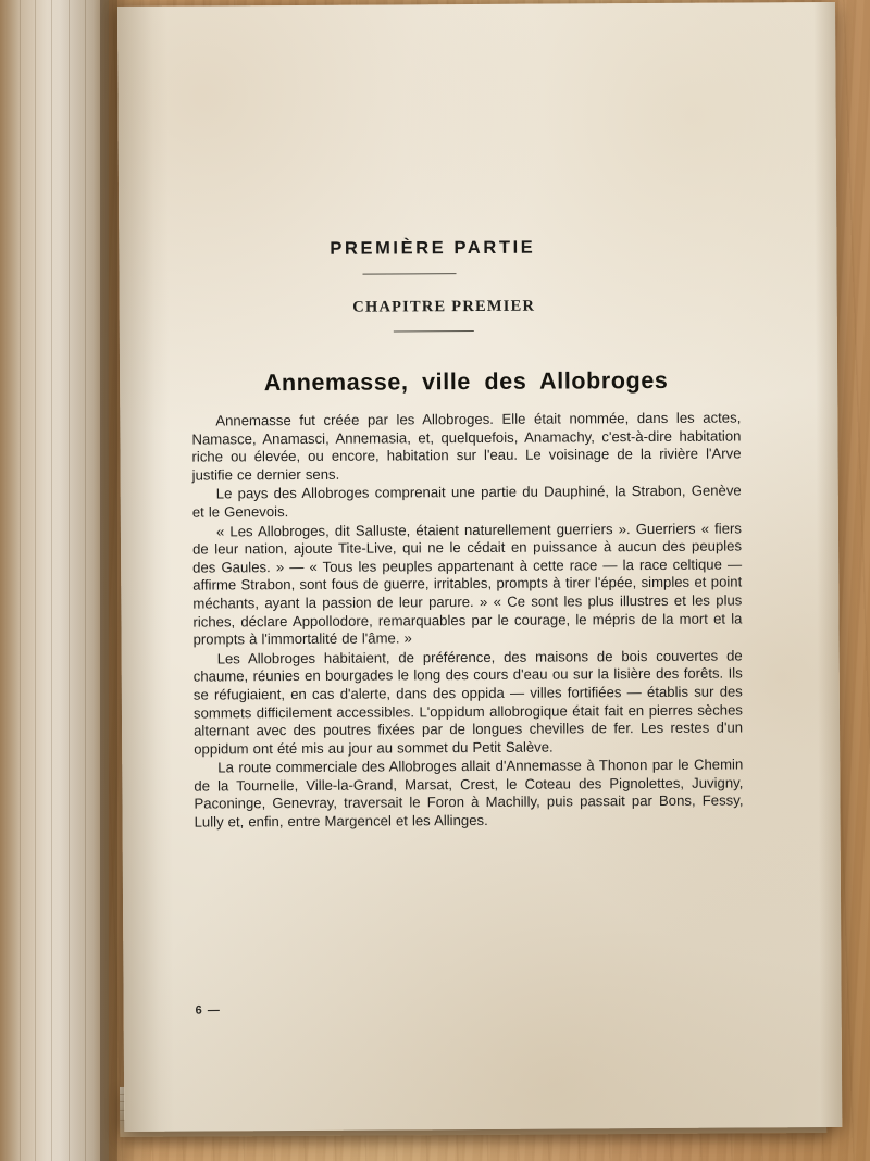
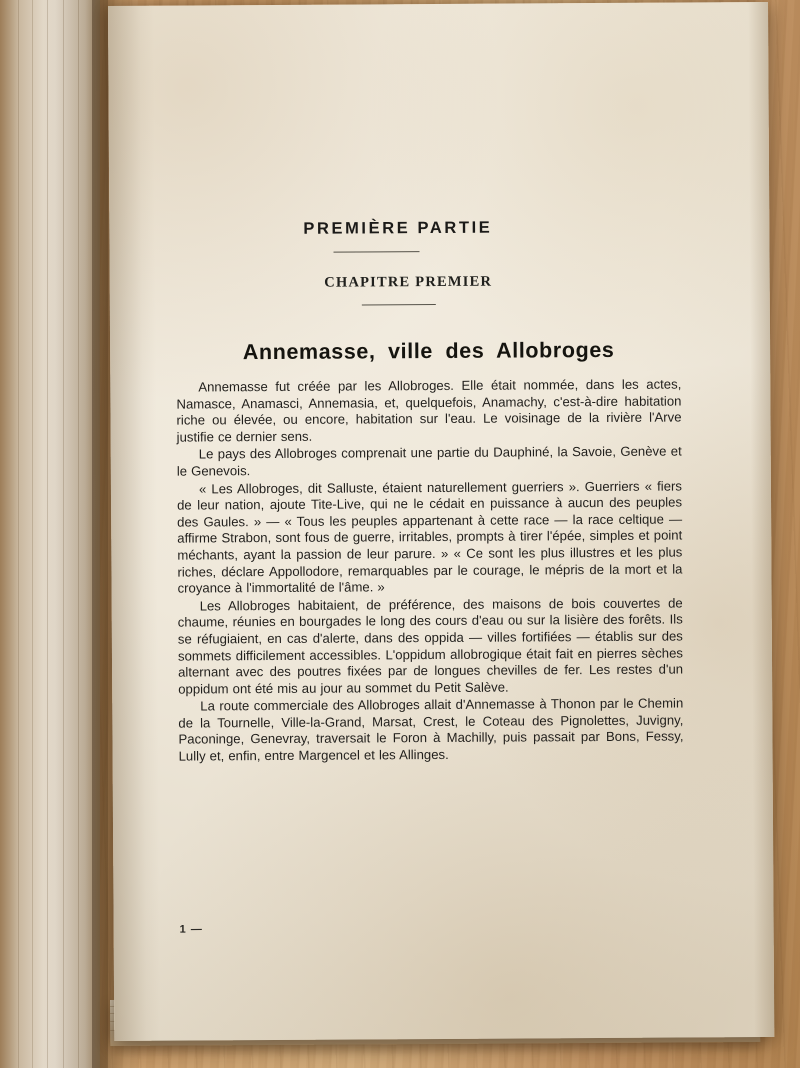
  PREMIÈRE PARTIE
  CHAPITRE PREMIER
  Annemasse, ville des Allobroges
  Annemasse fut créée par les Allobroges. Elle était nommée, dans les actes, Namasce, Anamasci, Annemasia, et, quelquefois, Anamachy, c'est-à-dire habitation riche ou élevée, ou encore, habitation sur l'eau. Le voisinage de la rivière l'Arve justifie ce dernier sens.
- Le pays des Allobroges comprenait une partie du Dauphiné, la Strabon, Genève et le Genevois.
+ Le pays des Allobroges comprenait une partie du Dauphiné, la Savoie, Genève et le Genevois.
- « Les Allobroges, dit Salluste, étaient naturellement guerriers ». Guerriers « fiers de leur nation, ajoute Tite-Live, qui ne le cédait en puissance à aucun des peuples des Gaules. » — « Tous les peuples appartenant à cette race — la race celtique — affirme Strabon, sont fous de guerre, irritables, prompts à tirer l'épée, simples et point méchants, ayant la passion de leur parure. » « Ce sont les plus illustres et les plus riches, déclare Appollodore, remarquables par le courage, le mépris de la mort et la prompts à l'immortalité de l'âme. »
+ « Les Allobroges, dit Salluste, étaient naturellement guerriers ». Guerriers « fiers de leur nation, ajoute Tite-Live, qui ne le cédait en puissance à aucun des peuples des Gaules. » — « Tous les peuples appartenant à cette race — la race celtique — affirme Strabon, sont fous de guerre, irritables, prompts à tirer l'épée, simples et point méchants, ayant la passion de leur parure. » « Ce sont les plus illustres et les plus riches, déclare Appollodore, remarquables par le courage, le mépris de la mort et la croyance à l'immortalité de l'âme. »
  Les Allobroges habitaient, de préférence, des maisons de bois couvertes de chaume, réunies en bourgades le long des cours d'eau ou sur la lisière des forêts. Ils se réfugiaient, en cas d'alerte, dans des oppida — villes fortifiées — établis sur des sommets difficilement accessibles. L'oppidum allobrogique était fait en pierres sèches alternant avec des poutres fixées par de longues chevilles de fer. Les restes d'un oppidum ont été mis au jour au sommet du Petit Salève.
  La route commerciale des Allobroges allait d'Annemasse à Thonon par le Chemin de la Tournelle, Ville-la-Grand, Marsat, Crest, le Coteau des Pignolettes, Juvigny, Paconinge, Genevray, traversait le Foron à Machilly, puis passait par Bons, Fessy, Lully et, enfin, entre Margencel et les Allinges.
- 6 —
+ 1 —
